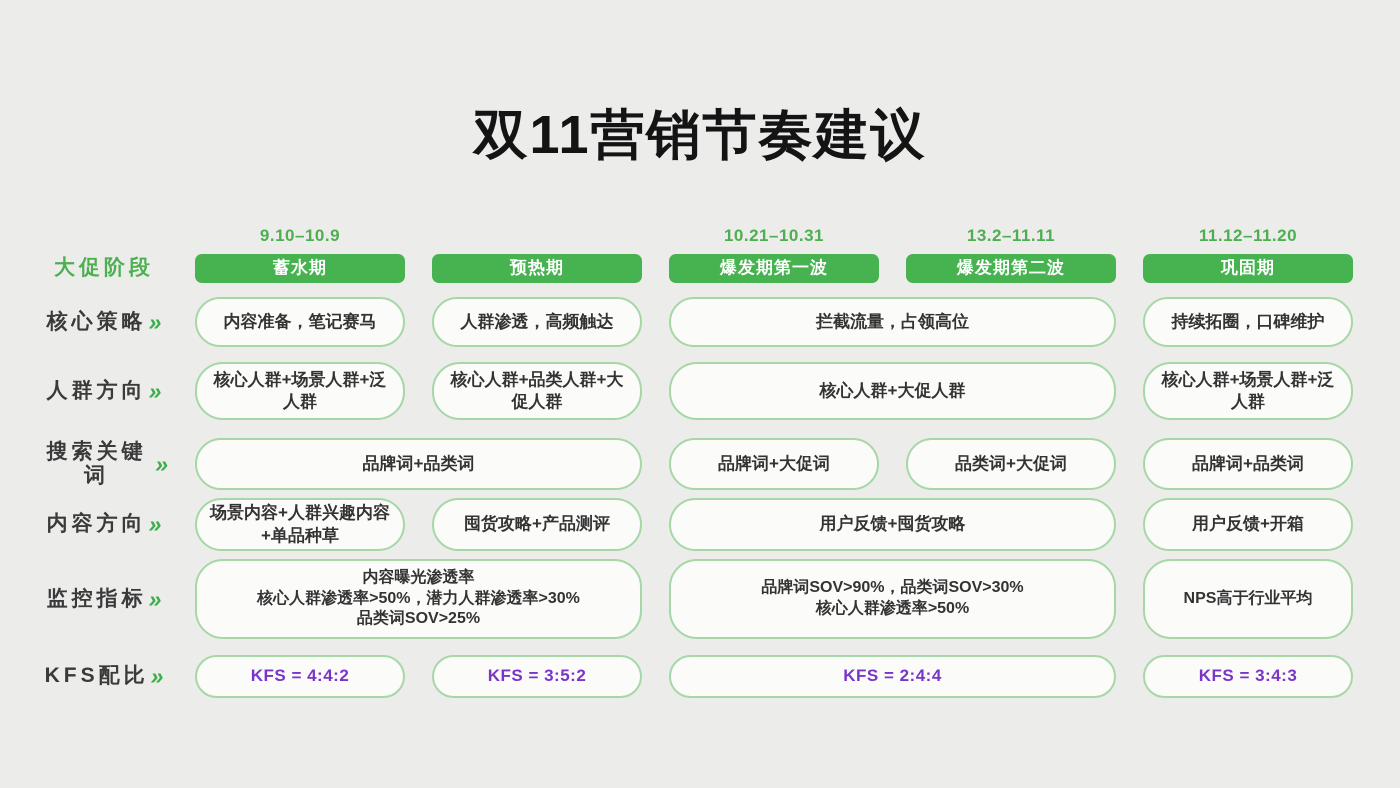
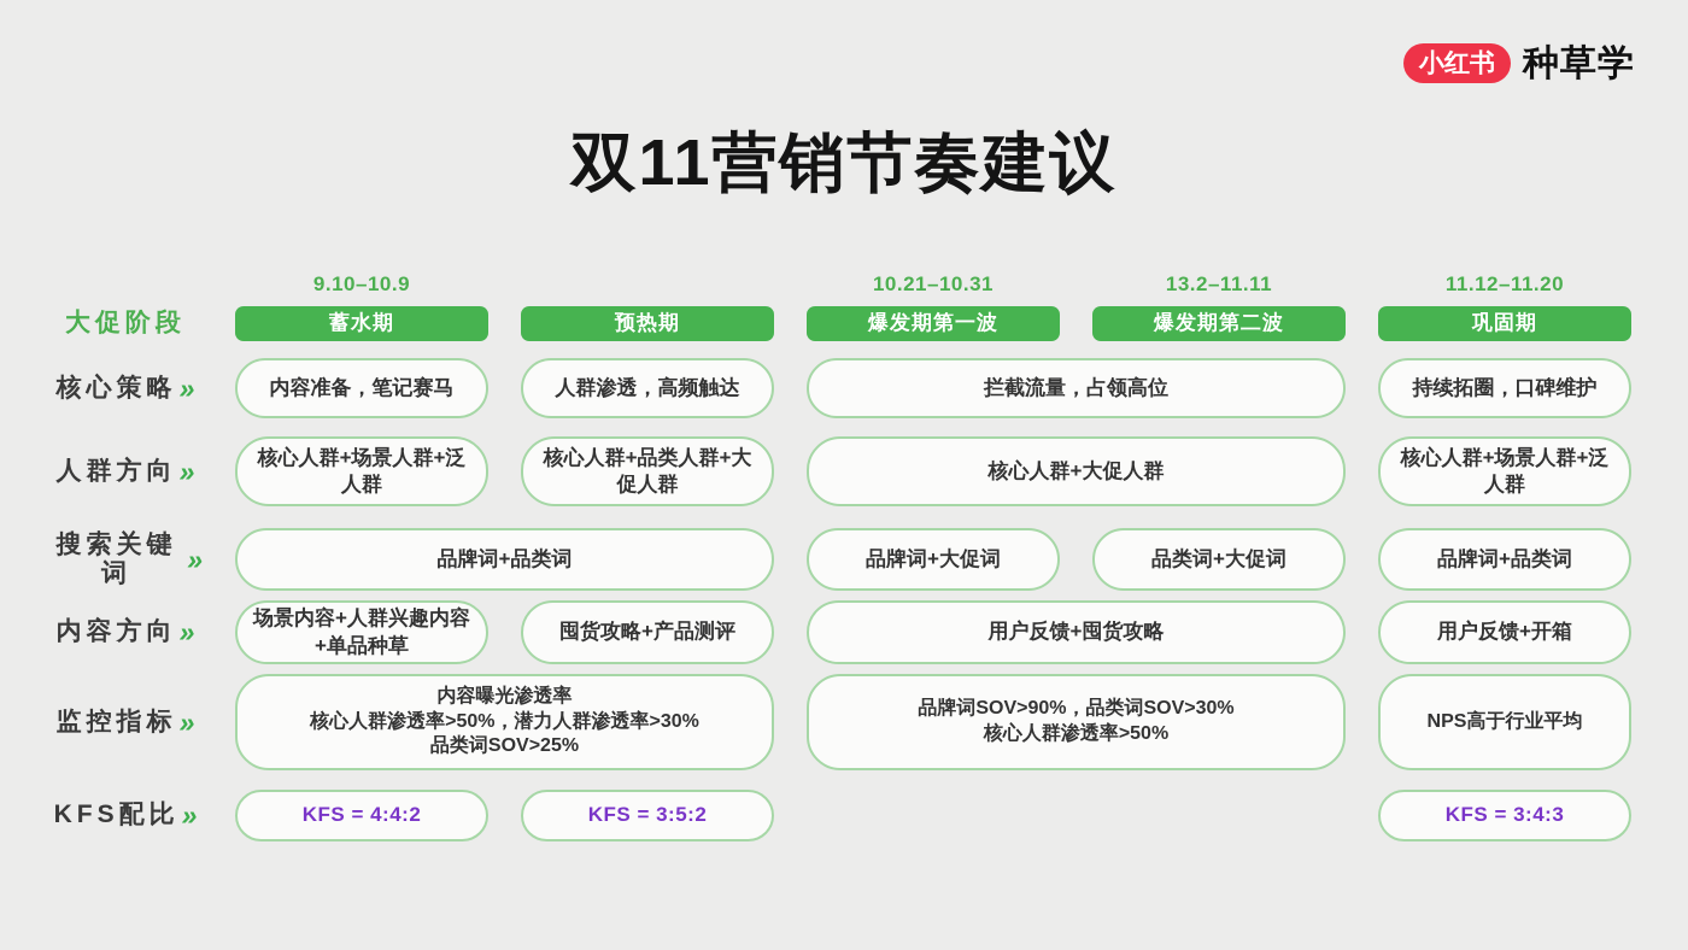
+ 小红书
+ 种草学
  双11营销节奏建议
  9.10–10.9
  10.21–10.31
  13.2–11.11
  11.12–11.20
  大促阶段
  蓄水期
  预热期
  爆发期第一波
  爆发期第二波
  巩固期
  核心策略
  »
  内容准备，笔记赛马
  人群渗透，高频触达
  拦截流量，占领高位
  持续拓圈，口碑维护
  人群方向
  »
  核心人群+场景人群+泛人群
  核心人群+品类人群+大促人群
  核心人群+大促人群
  核心人群+场景人群+泛人群
  搜索关键词
  »
  品牌词+品类词
  品牌词+大促词
  品类词+大促词
  品牌词+品类词
  内容方向
  »
  场景内容+人群兴趣内容+单品种草
  囤货攻略+产品测评
  用户反馈+囤货攻略
  用户反馈+开箱
  监控指标
  »
  内容曝光渗透率
  核心人群渗透率>50%，潜力人群渗透率>30%
  品类词SOV>25%
  品牌词SOV>90%，品类词SOV>30%
  核心人群渗透率>50%
  NPS高于行业平均
  KFS配比
  »
  KFS = 4:4:2
  KFS = 3:5:2
- KFS = 2:4:4
  KFS = 3:4:3
